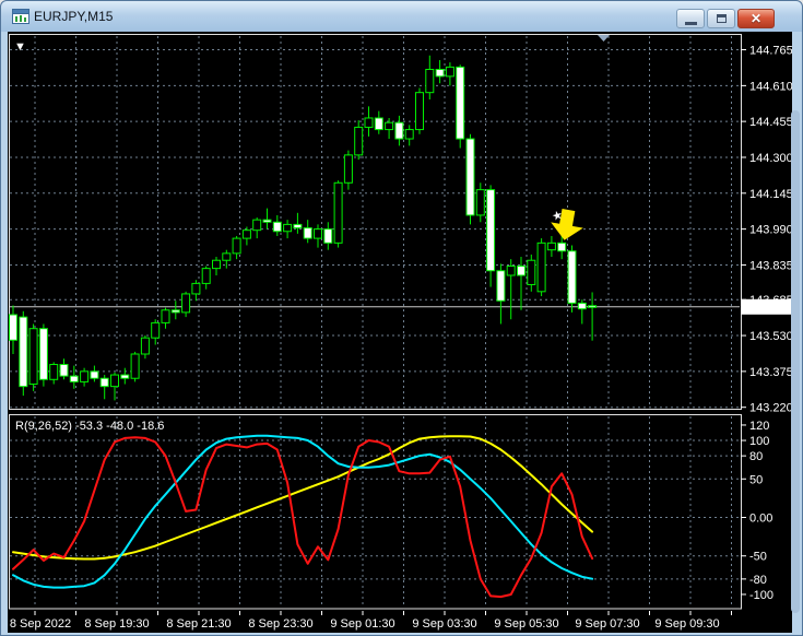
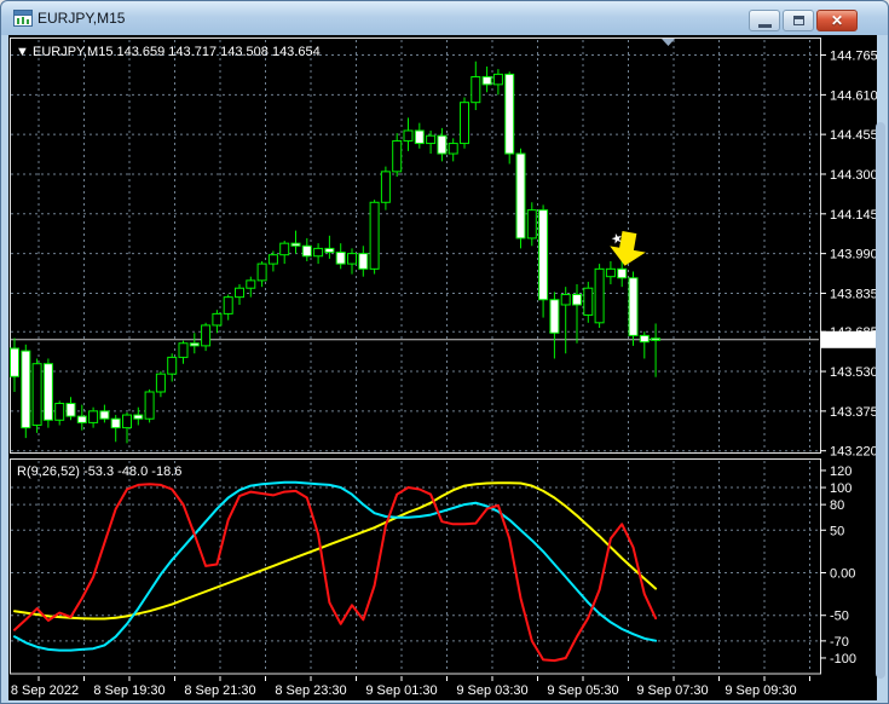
  EURJPY,M15
  ✕
  144.765
  144.610
  144.455
  144.300
  144.145
  143.990
  143.835
  143.530
  143.375
  143.220
  120
  100
  80
  50
  0.00
  -50
- -80
+ -70
  -100
  8 Sep 2022
  8 Sep 19:30
  8 Sep 21:30
  8 Sep 23:30
  9 Sep 01:30
  9 Sep 03:30
  9 Sep 05:30
  9 Sep 07:30
  9 Sep 09:30
  143.654
  ▼
+ EURJPY,M15 143.659 143.717 143.508 143.654
  R(9,26,52) -53.3 -48.0 -18.6
